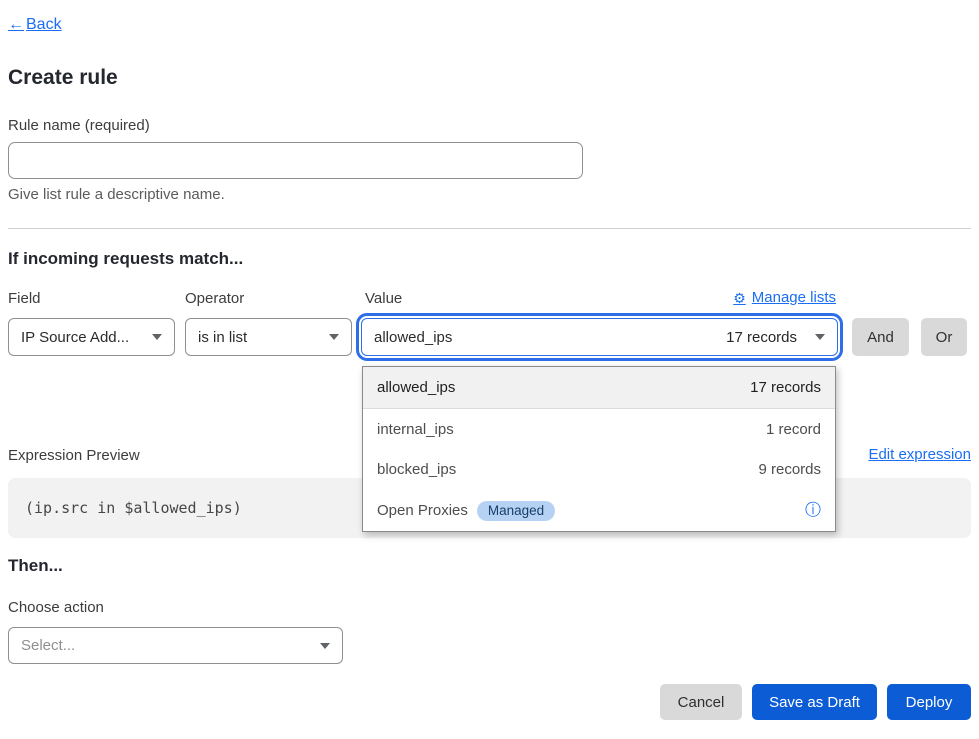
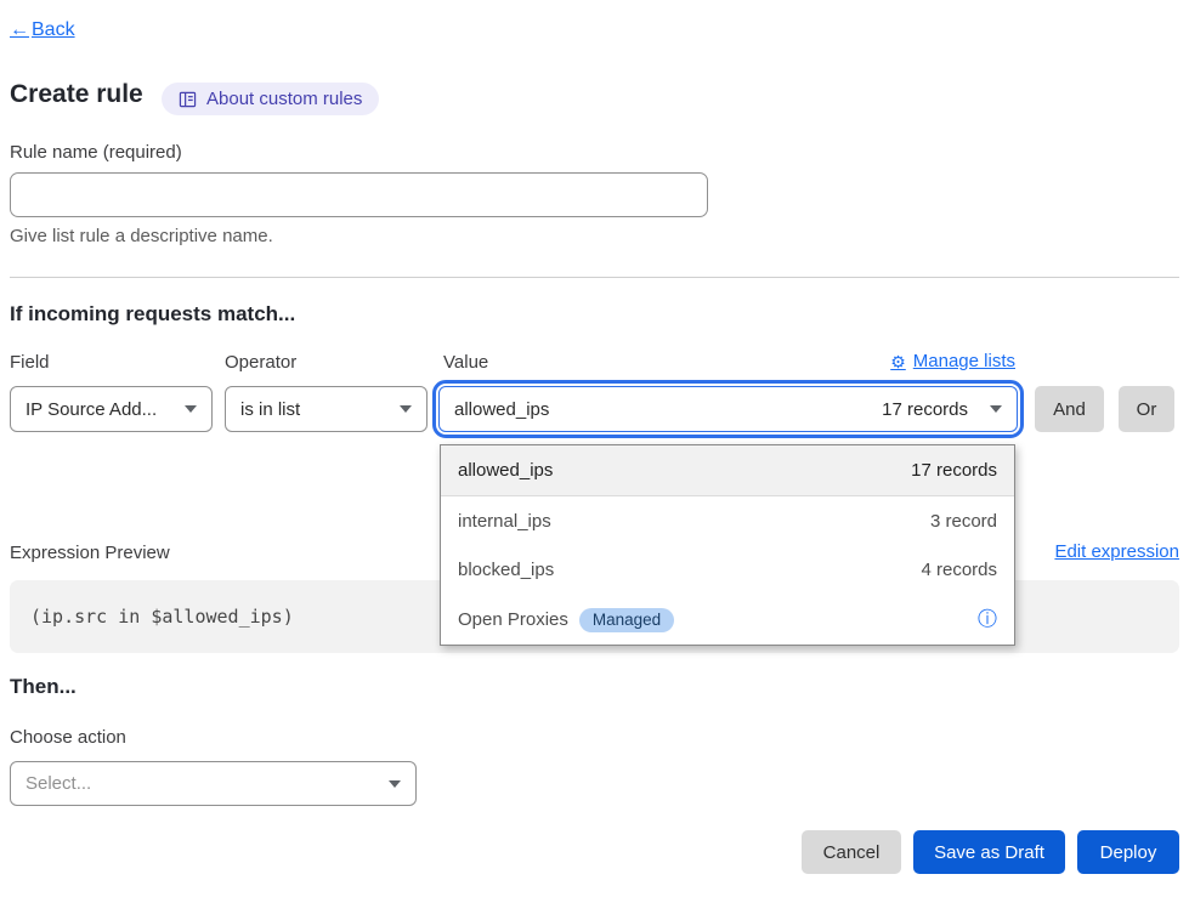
  ←
  Back
  Create rule
+ About custom rules
  Rule name (required)
  Give list rule a descriptive name.
  If incoming requests match...
  Field
  Operator
  Value
  ⚙
  Manage lists
  IP Source Add...
  is in list
  allowed_ips
  17 records
  And
  Or
  allowed_ips
  17 records
  internal_ips
- 1 record
+ 3 record
  blocked_ips
- 9 records
+ 4 records
  Open Proxies
  Managed
  ⓘ
  Expression Preview
  Edit expression
  (ip.src in $allowed_ips)
  Then...
  Choose action
  Select...
  Cancel
  Save as Draft
  Deploy
